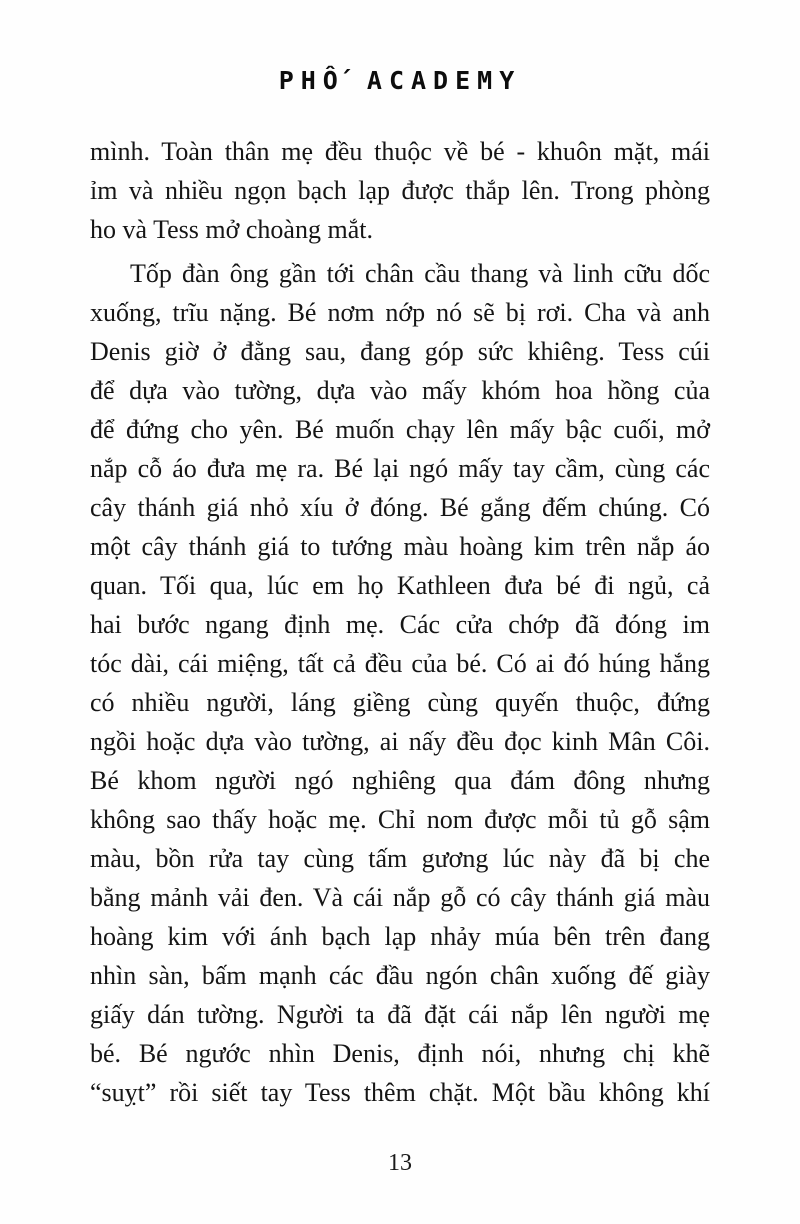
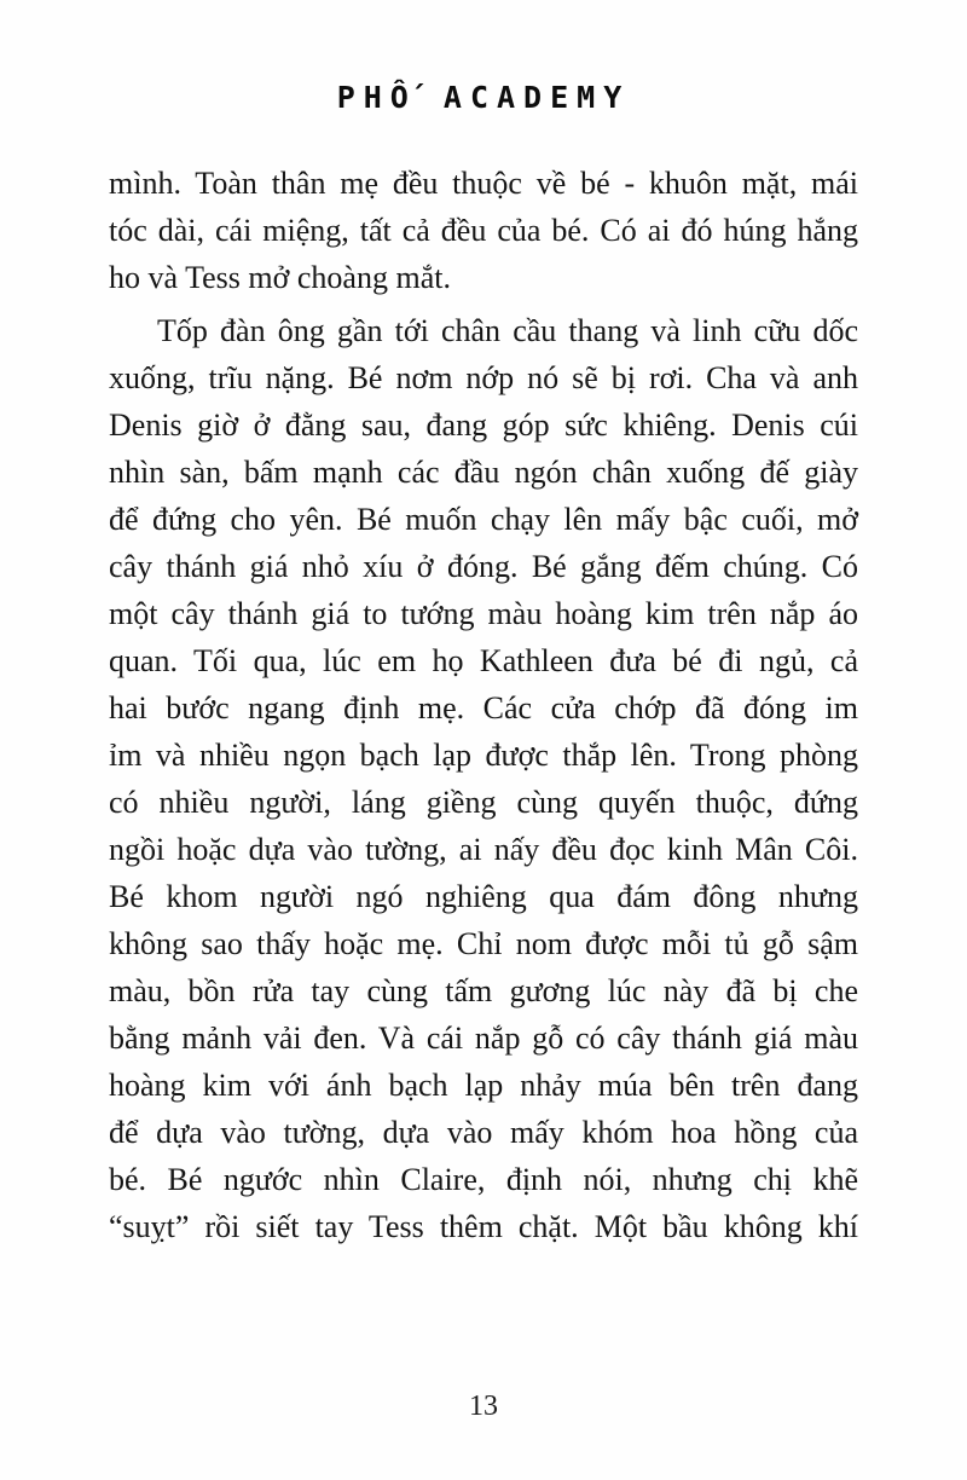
  PHỐ ACADEMY
  mình. Toàn thân mẹ đều thuộc về bé - khuôn mặt, mái
- ỉm và nhiều ngọn bạch lạp được thắp lên. Trong phòng
+ tóc dài, cái miệng, tất cả đều của bé. Có ai đó húng hắng
  ho và Tess mở choàng mắt.
  Tốp đàn ông gần tới chân cầu thang và linh cữu dốc
  xuống, trĩu nặng. Bé nơm nớp nó sẽ bị rơi. Cha và anh
- Denis giờ ở đằng sau, đang góp sức khiêng. Tess cúi
+ Denis giờ ở đằng sau, đang góp sức khiêng. Denis cúi
- để dựa vào tường, dựa vào mấy khóm hoa hồng của
+ nhìn sàn, bấm mạnh các đầu ngón chân xuống đế giày
  để đứng cho yên. Bé muốn chạy lên mấy bậc cuối, mở
- nắp cỗ áo đưa mẹ ra. Bé lại ngó mấy tay cầm, cùng các
  cây thánh giá nhỏ xíu ở đóng. Bé gắng đếm chúng. Có
  một cây thánh giá to tướng màu hoàng kim trên nắp áo
  quan. Tối qua, lúc em họ Kathleen đưa bé đi ngủ, cả
  hai bước ngang định mẹ. Các cửa chớp đã đóng im
- tóc dài, cái miệng, tất cả đều của bé. Có ai đó húng hắng
+ ỉm và nhiều ngọn bạch lạp được thắp lên. Trong phòng
  có nhiều người, láng giềng cùng quyến thuộc, đứng
  ngồi hoặc dựa vào tường, ai nấy đều đọc kinh Mân Côi.
  Bé khom người ngó nghiêng qua đám đông nhưng
  không sao thấy hoặc mẹ. Chỉ nom được mỗi tủ gỗ sậm
  màu, bồn rửa tay cùng tấm gương lúc này đã bị che
  bằng mảnh vải đen. Và cái nắp gỗ có cây thánh giá màu
  hoàng kim với ánh bạch lạp nhảy múa bên trên đang
- nhìn sàn, bấm mạnh các đầu ngón chân xuống đế giày
+ để dựa vào tường, dựa vào mấy khóm hoa hồng của
- giấy dán tường. Người ta đã đặt cái nắp lên người mẹ
- bé. Bé ngước nhìn Denis, định nói, nhưng chị khẽ
+ bé. Bé ngước nhìn Claire, định nói, nhưng chị khẽ
  “suỵt” rồi siết tay Tess thêm chặt. Một bầu không khí
  13
